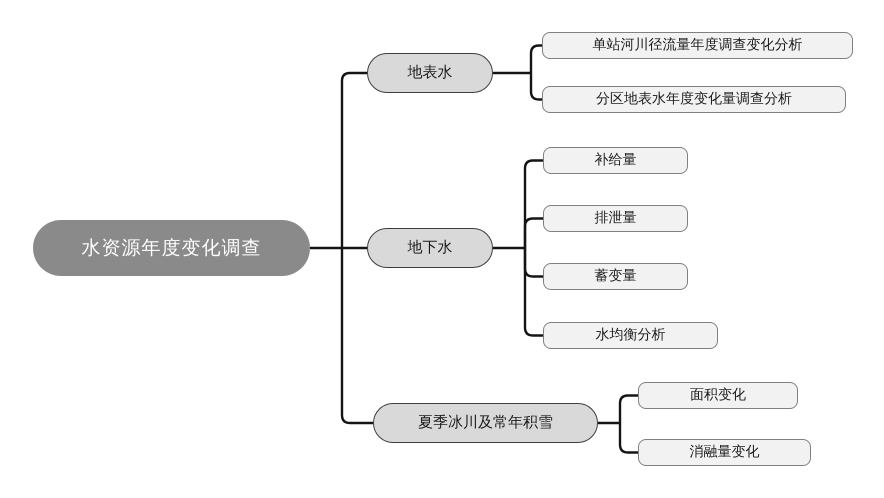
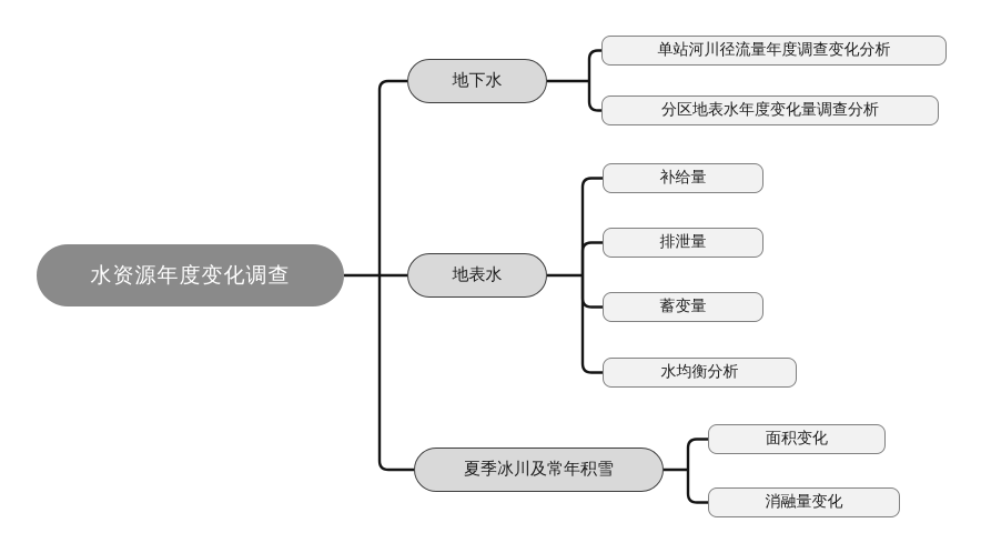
  水资源年度变化调查
- 地表水
+ 地下水
  单站河川径流量年度调查变化分析
  分区地表水年度变化量调查分析
- 地下水
+ 地表水
  补给量
  排泄量
  蓄变量
  水均衡分析
  夏季冰川及常年积雪
  面积变化
  消融量变化
